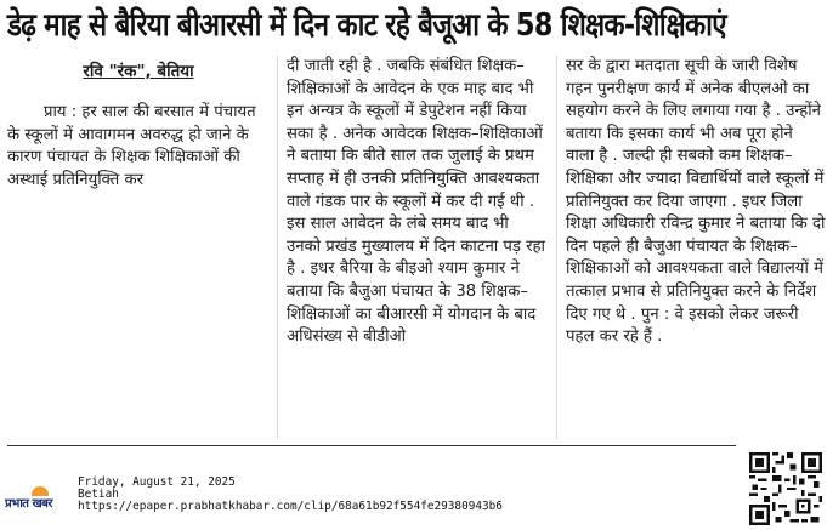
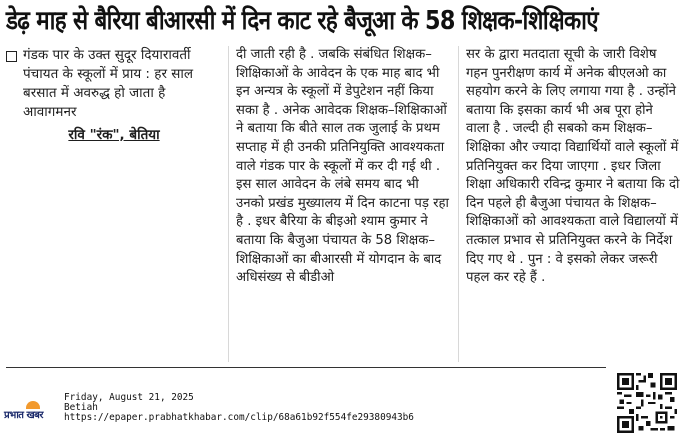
  डेढ़ माह से बैरिया बीआरसी में दिन काट रहे बैजूआ के 58 शिक्षक-शिक्षिकाएं
+ गंडक पार के उक्त सुदूर दियारावर्ती पंचायत के स्कूलों में प्राय : हर साल बरसात में अवरुद्ध हो जाता है आवागमनर
  रवि "रंक", बेतिया
- प्राय : हर साल की बरसात में पंचायत के स्कूलों में आवागमन अवरुद्ध हो जाने के कारण पंचायत के शिक्षक शिक्षिकाओं की अस्थाई प्रतिनियुक्ति कर
- दी जाती रही है . जबकि संबंधित शिक्षक–शिक्षिकाओं के आवेदन के एक माह बाद भी इन अन्यत्र के स्कूलों में डेपुटेशन नहीं किया सका है . अनेक आवेदक शिक्षक–शिक्षिकाओं ने बताया कि बीते साल तक जुलाई के प्रथम सप्ताह में ही उनकी प्रतिनियुक्ति आवश्यकता वाले गंडक पार के स्कूलों में कर दी गई थी . इस साल आवेदन के लंबे समय बाद भी उनको प्रखंड मुख्यालय में दिन काटना पड़ रहा है . इधर बैरिया के बीइओ श्याम कुमार ने बताया कि बैजुआ पंचायत के 38 शिक्षक–शिक्षिकाओं का बीआरसी में योगदान के बाद अधिसंख्य से बीडीओ
+ दी जाती रही है . जबकि संबंधित शिक्षक–शिक्षिकाओं के आवेदन के एक माह बाद भी इन अन्यत्र के स्कूलों में डेपुटेशन नहीं किया सका है . अनेक आवेदक शिक्षक–शिक्षिकाओं ने बताया कि बीते साल तक जुलाई के प्रथम सप्ताह में ही उनकी प्रतिनियुक्ति आवश्यकता वाले गंडक पार के स्कूलों में कर दी गई थी . इस साल आवेदन के लंबे समय बाद भी उनको प्रखंड मुख्यालय में दिन काटना पड़ रहा है . इधर बैरिया के बीइओ श्याम कुमार ने बताया कि बैजुआ पंचायत के 58 शिक्षक–शिक्षिकाओं का बीआरसी में योगदान के बाद अधिसंख्य से बीडीओ
  सर के द्वारा मतदाता सूची के जारी विशेष गहन पुनरीक्षण कार्य में अनेक बीएलओ का सहयोग करने के लिए लगाया गया है . उन्होंने बताया कि इसका कार्य भी अब पूरा होने वाला है . जल्दी ही सबको कम शिक्षक–शिक्षिका और ज्यादा विद्यार्थियों वाले स्कूलों में प्रतिनियुक्त कर दिया जाएगा . इधर जिला शिक्षा अधिकारी रविन्द्र कुमार ने बताया कि दो दिन पहले ही बैजुआ पंचायत के शिक्षक–शिक्षिकाओं को आवश्यकता वाले विद्यालयों में तत्काल प्रभाव से प्रतिनियुक्त करने के निर्देश दिए गए थे . पुन : वे इसको लेकर जरूरी पहल कर रहे हैं .
  प्रभात खबर
  Friday, August 21, 2025
  Betiah
  https://epaper.prabhatkhabar.com/clip/68a61b92f554fe29380943b6
